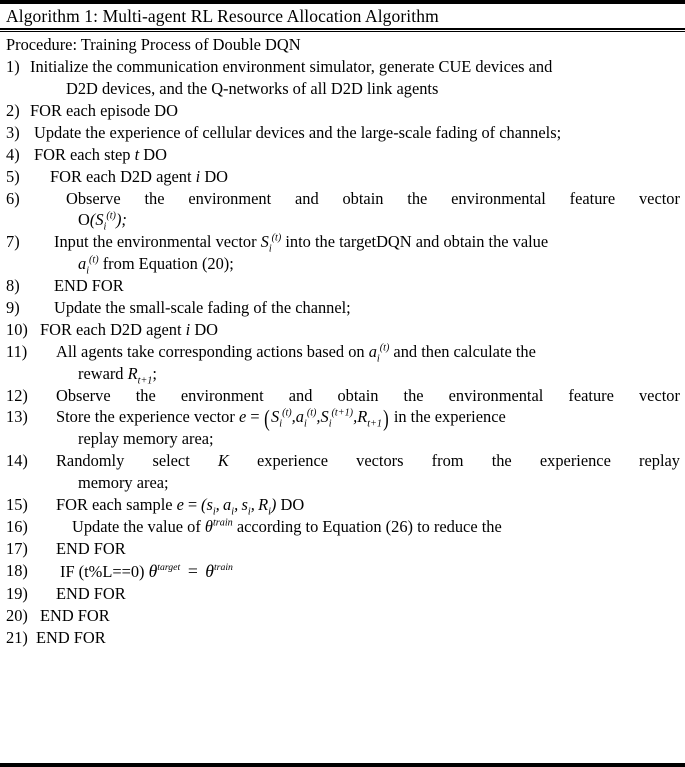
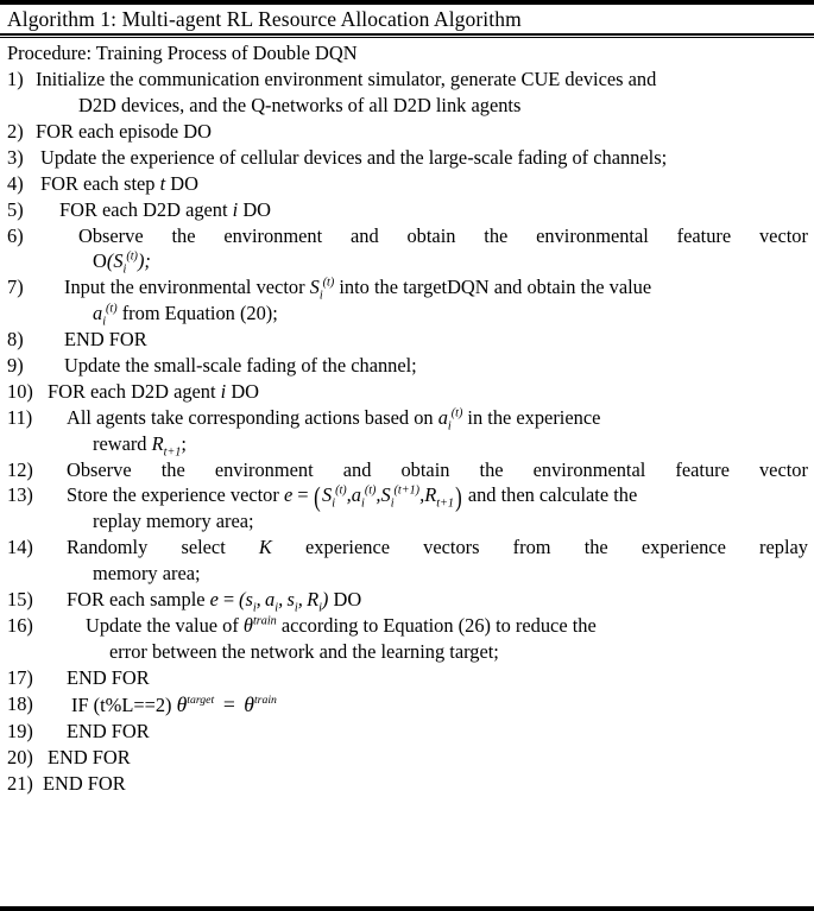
  Algorithm 1: Multi-agent RL Resource Allocation Algorithm
  Procedure: Training Process of Double DQN
  1)
  Initialize the communication environment simulator, generate CUE devices and
  D2D devices, and the Q-networks of all D2D link agents
  2)
  FOR each episode DO
  3)
  Update the experience of cellular devices and the large-scale fading of channels;
  4)
  FOR each step t DO
  5)
  FOR each D2D agent i DO
  6)
  Observe
  the
  environment
  and
  obtain
  the
  environmental
  feature
  vector
  O(Si(t));
  7)
  Input the environmental vector Si(t) into the targetDQN and obtain the value
  ai(t) from Equation (20);
  8)
  END FOR
  9)
  Update the small-scale fading of the channel;
  10)
  FOR each D2D agent i DO
  11)
- All agents take corresponding actions based on ai(t) and then calculate the
+ All agents take corresponding actions based on ai(t) in the experience
  reward Rt+1;
  12)
  Observe
  the
  environment
  and
  obtain
  the
  environmental
  feature
  vector
  13)
- Store the experience vector e = (Si(t),ai(t),Si(t+1),Rt+1) in the experience
+ Store the experience vector e = (Si(t),ai(t),Si(t+1),Rt+1) and then calculate the
  replay memory area;
  14)
  Randomly
  select
  K
  experience
  vectors
  from
  the
  experience
  replay
  memory area;
  15)
  FOR each sample e = (si, ai, si, Ri) DO
  16)
  Update the value of θtrain according to Equation (26) to reduce the
+ error between the network and the learning target;
  17)
  END FOR
  18)
- IF (t%L==0) θtarget = θtrain
+ IF (t%L==2) θtarget = θtrain
  19)
  END FOR
  20)
  END FOR
  21)
  END FOR
